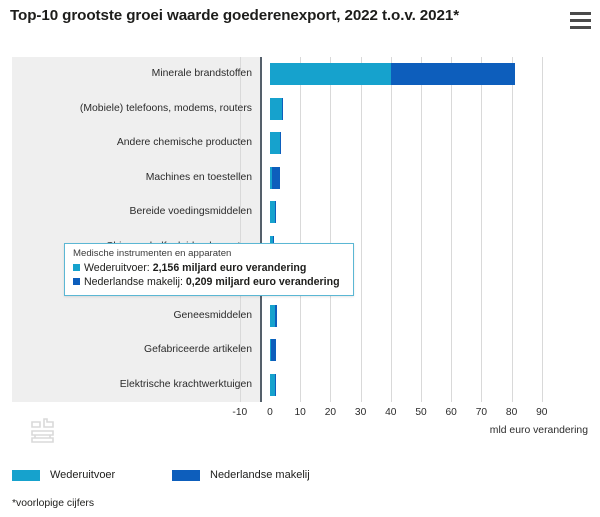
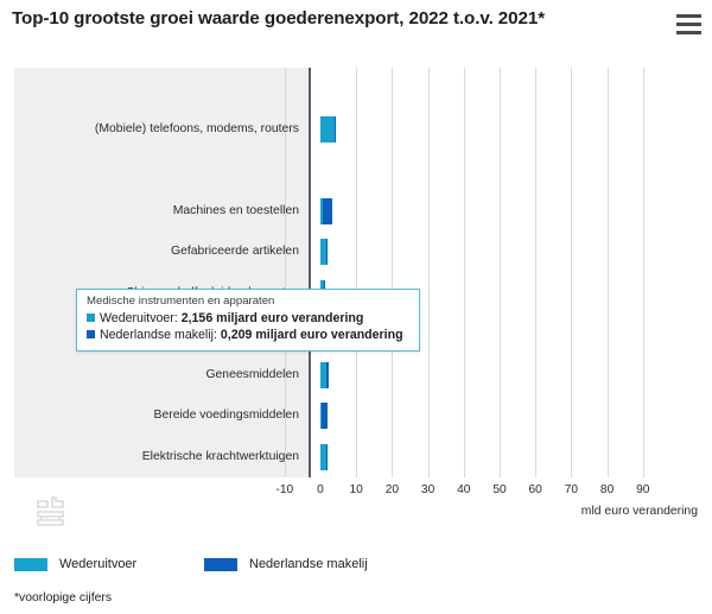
  Top-10 grootste groei waarde goederenexport, 2022 t.o.v. 2021*
- Minerale brandstoffen
  (Mobiele) telefoons, modems, routers
- Andere chemische producten
  Machines en toestellen
- Bereide voedingsmiddelen
+ Gefabriceerde artikelen
  Geneesmiddelen
- Gefabriceerde artikelen
+ Bereide voedingsmiddelen
  Elektrische krachtwerktuigen
  -10
  0
  10
  20
  30
  40
  50
  60
  70
  80
  90
  mld euro verandering
  Wederuitvoer
  Nederlandse makelij
  *voorlopige cijfers
  Medische instrumenten en apparaten
  Wederuitvoer: 2,156 miljard euro verandering
  Nederlandse makelij: 0,209 miljard euro verandering
